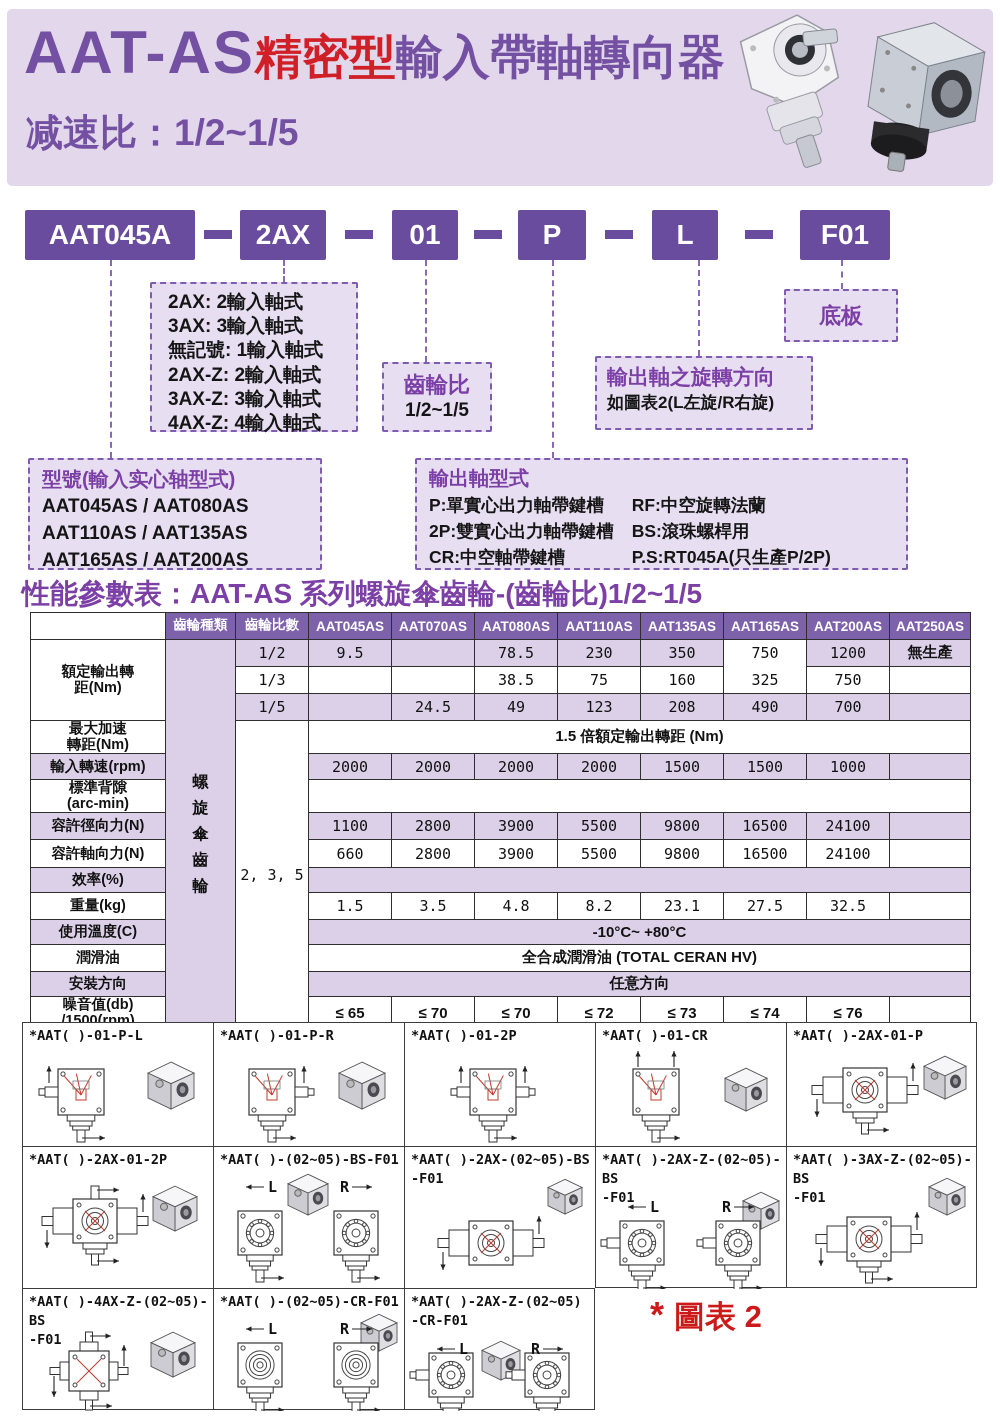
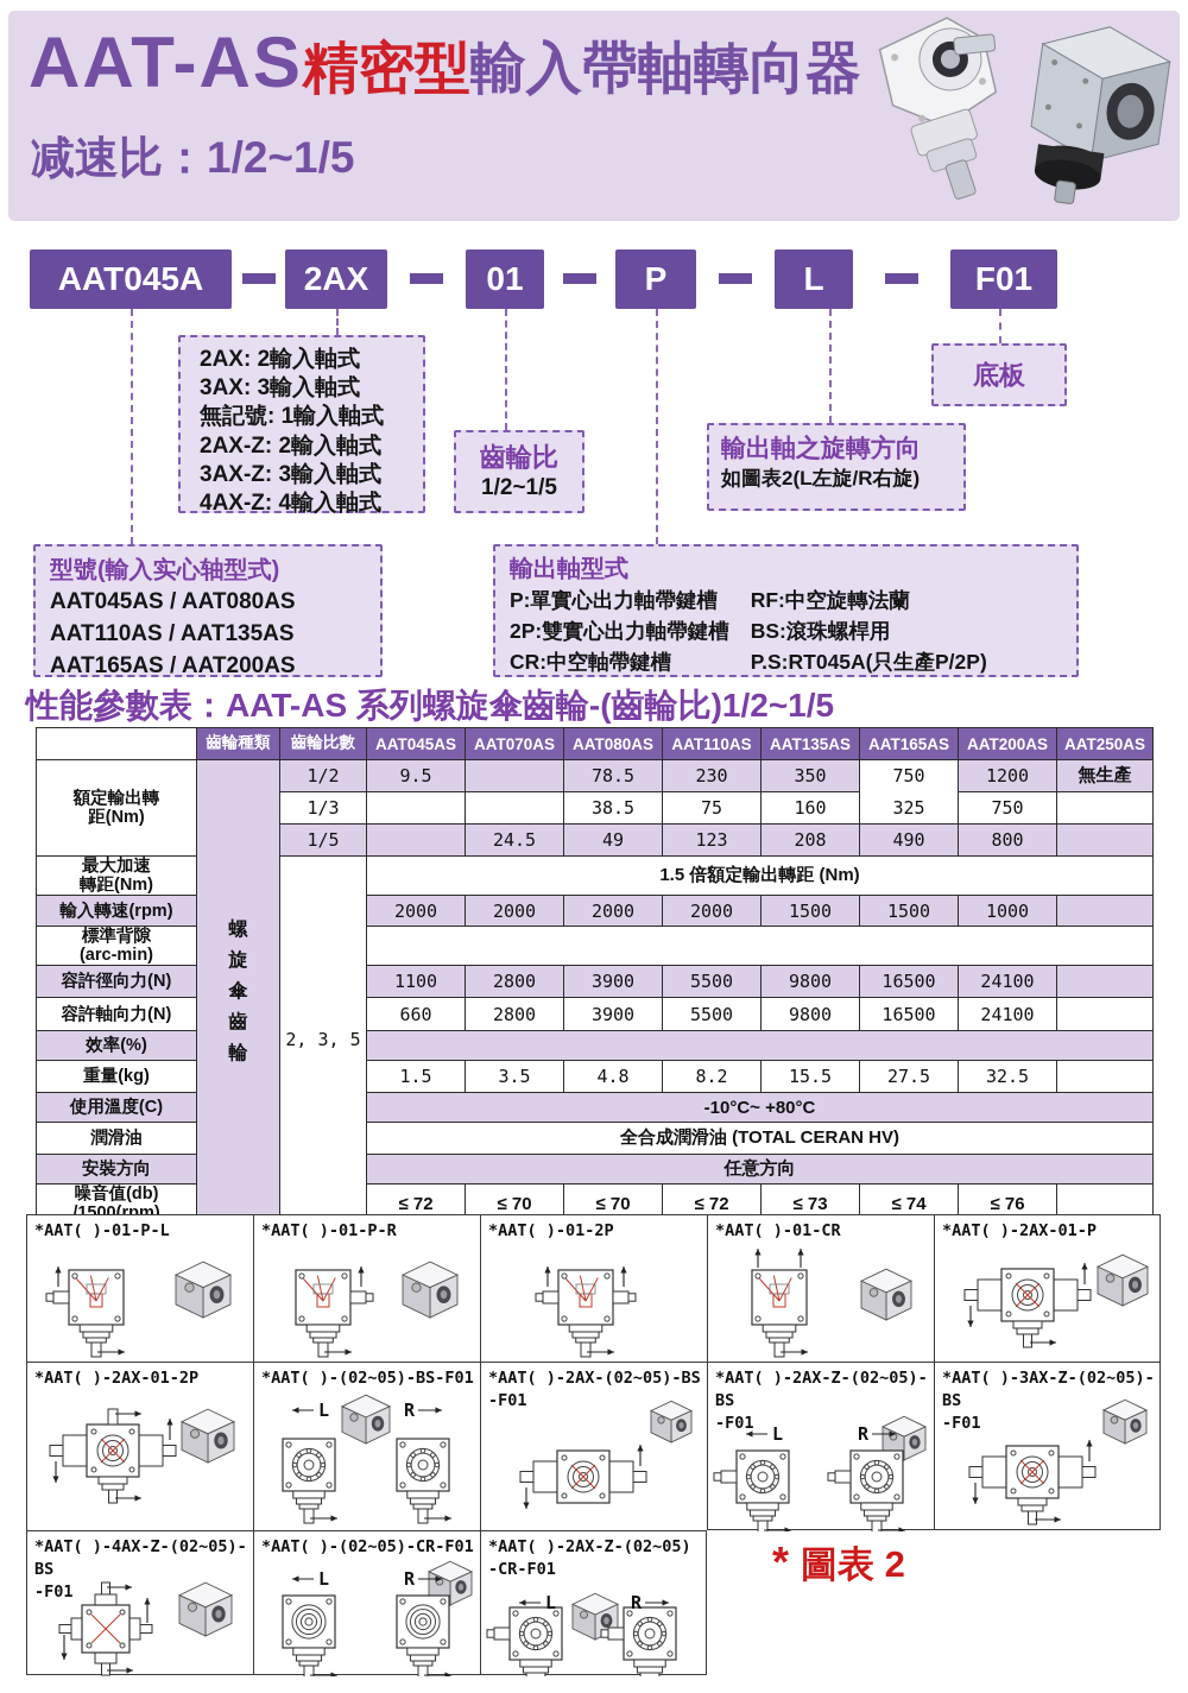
  AAT-AS精密型輸入帶軸轉向器
  减速比：1/2~1/5
  AAT045A
  2AX
  01
  P
  L
  F01
  2AX: 2輸入軸式
  3AX: 3輸入軸式
  無記號: 1輸入軸式
  2AX-Z: 2輸入軸式
  3AX-Z: 3輸入軸式
  4AX-Z: 4輸入軸式
  齒輪比
  1/2~1/5
  輸出軸之旋轉方向
  如圖表2(L左旋/R右旋)
  底板
  型號(輸入实心轴型式)
  AAT045AS / AAT080AS
  AAT110AS / AAT135AS
  AAT165AS / AAT200AS
  輸出軸型式
  P:單實心出力軸帶鍵槽
  2P:雙實心出力軸帶鍵槽
  CR:中空軸帶鍵槽
  RF:中空旋轉法蘭
  BS:滾珠螺桿用
  P.S:RT045A(只生產P/2P)
  性能參數表：AAT-AS 系列螺旋傘齒輪-(齒輪比)1/2~1/5
  	齒輪種類	齒輪比數	AAT045AS	AAT070AS	AAT080AS	AAT110AS	AAT135AS	AAT165AS	AAT200AS	AAT250AS
  額定輸出轉 距(Nm)	螺旋傘齒輪	1/2	9.5		78.5	230	350	750	1200	無生產
  1/3			38.5	75	160	325	750
- 1/5		24.5	49	123	208	490	700
+ 1/5		24.5	49	123	208	490	800
  最大加速 轉距(Nm)	2, 3, 5	1.5 倍額定輸出轉距 (Nm)
  輸入轉速(rpm)	2000	2000	2000	2000	1500	1500	1000
  標準背隙 (arc-min)
  容許徑向力(N)	1100	2800	3900	5500	9800	16500	24100
  容許軸向力(N)	660	2800	3900	5500	9800	16500	24100
  效率(%)
- 重量(kg)	1.5	3.5	4.8	8.2	23.1	27.5	32.5
+ 重量(kg)	1.5	3.5	4.8	8.2	15.5	27.5	32.5
  使用溫度(C)	-10°C~ +80°C
  潤滑油	全合成潤滑油 (TOTAL CERAN HV)
  安裝方向	任意方向
- 噪音值(db) /1500(rpm)	≤ 65	≤ 70	≤ 70	≤ 72	≤ 73	≤ 74	≤ 76
+ 噪音值(db) /1500(rpm)	≤ 72	≤ 70	≤ 70	≤ 72	≤ 73	≤ 74	≤ 76
  * 圖表 2
  *AAT( )-01-P-L
  *AAT( )-01-P-R
  *AAT( )-01-2P
  *AAT( )-01-CR
  *AAT( )-2AX-01-P
  *AAT( )-2AX-01-2P
  *AAT( )-(02~05)-BS-F01
  L
  R
  *AAT( )-2AX-(02~05)-BS
  -F01
  *AAT( )-2AX-Z-(02~05)-BS
  -F01
  L
  R
  *AAT( )-3AX-Z-(02~05)-BS
  -F01
  *AAT( )-4AX-Z-(02~05)-BS
  -F01
  *AAT( )-(02~05)-CR-F01
  L
  R
  *AAT( )-2AX-Z-(02~05)
  -CR-F01
  L
  R
